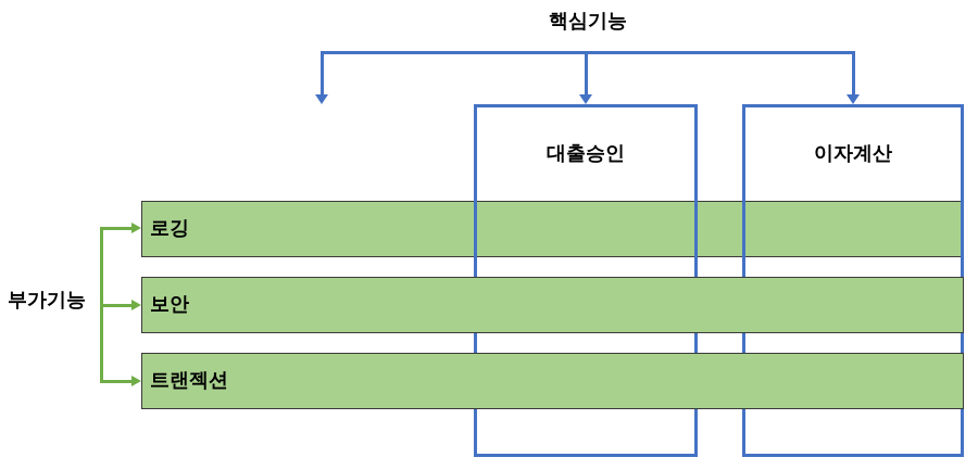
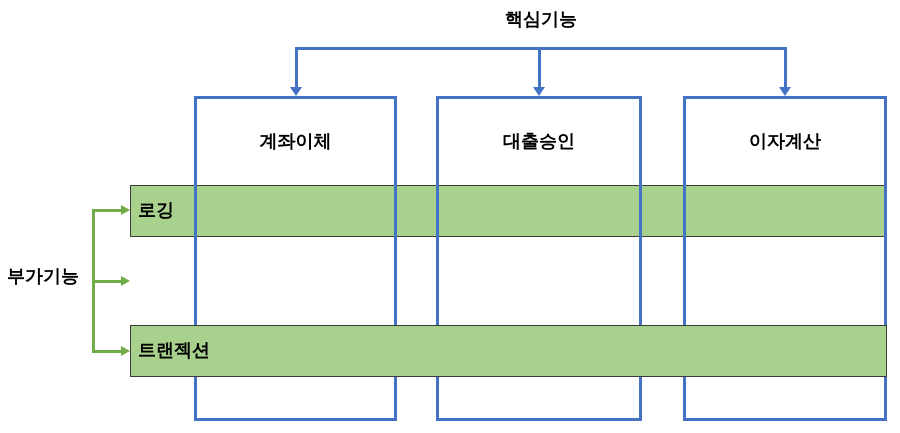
  핵심기능
  부가기능
  로깅
+ 계좌이체
  대출승인
  이자계산
- 보안
  트랜젝션
